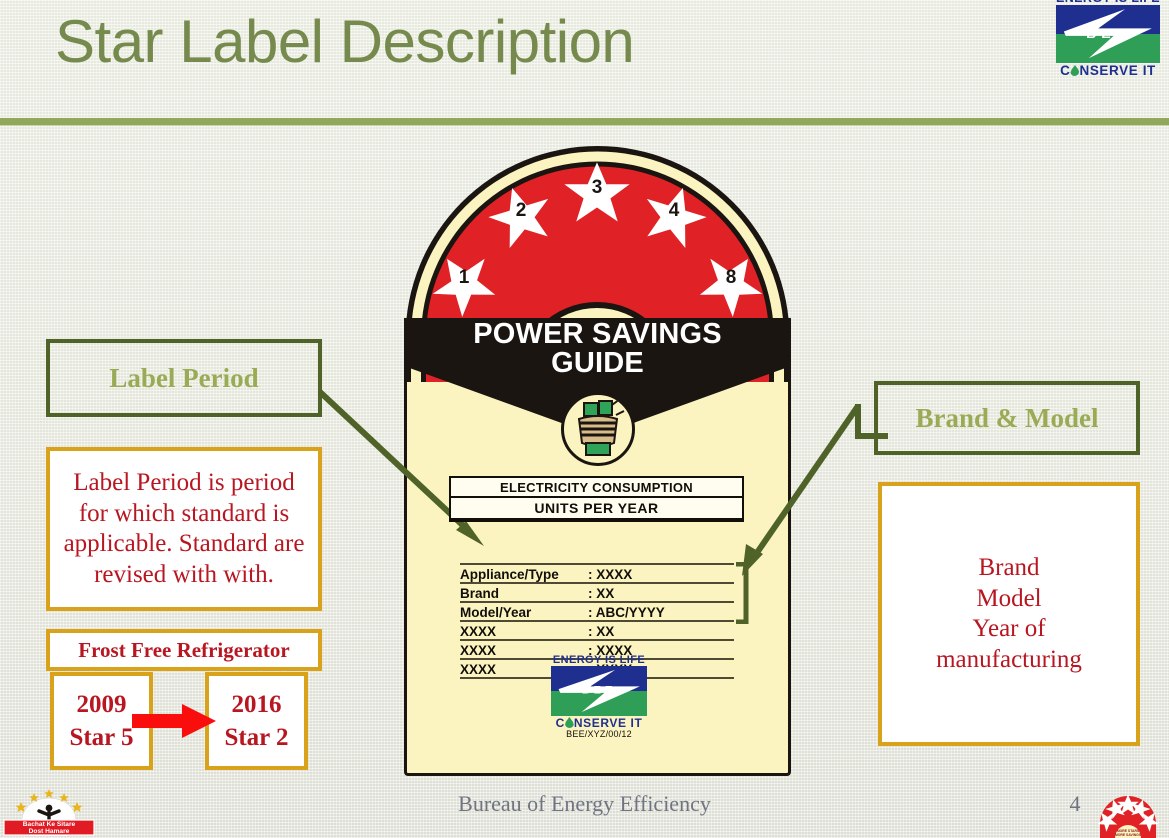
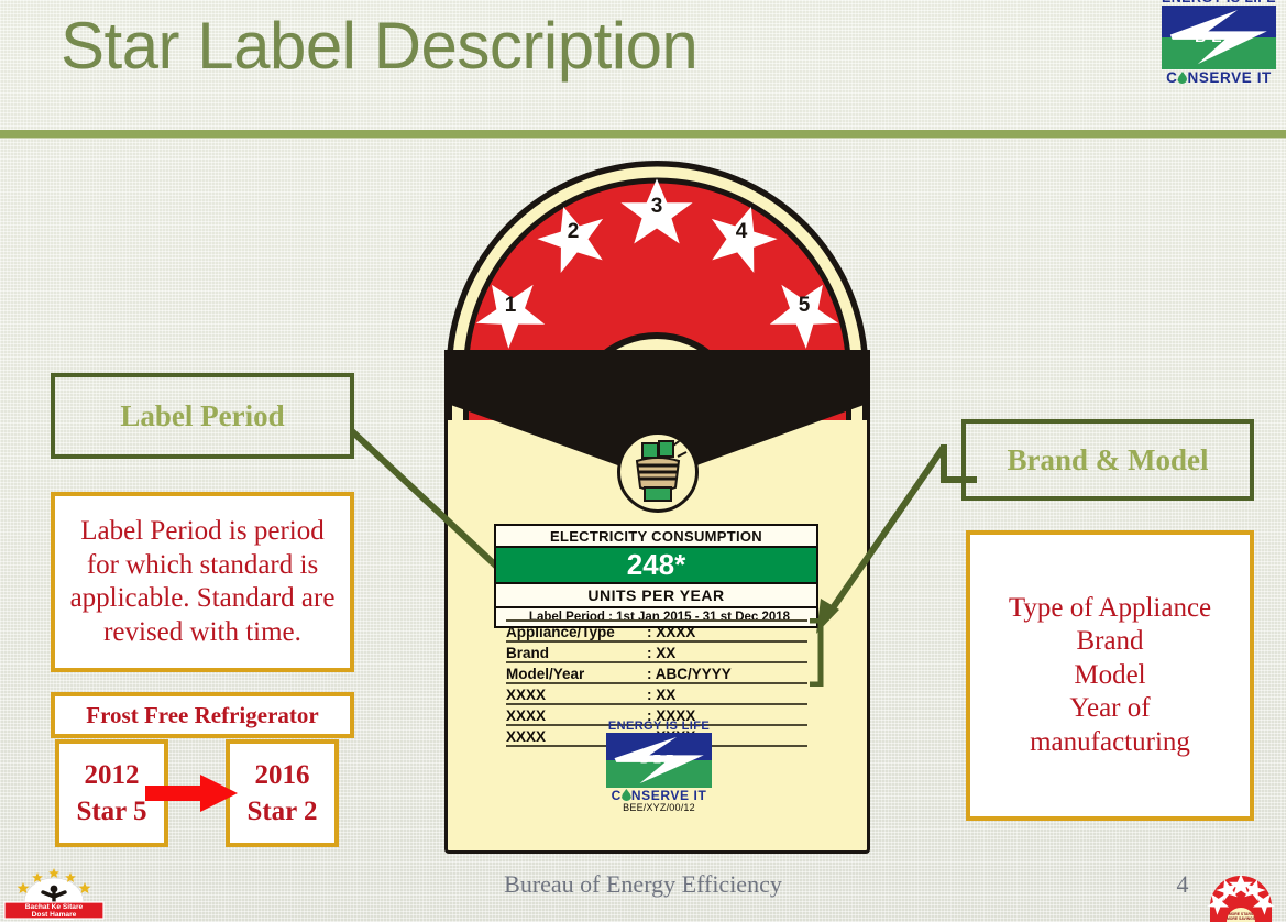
  Star Label Description
  BEE
  C NSERVE IT
  Label Period
- Label Period is period for which standard is applicable. Standard are revised with with.
+ Label Period is period for which standard is applicable. Standard are revised with time.
  Frost Free Refrigerator
- 2009
+ 2012
  Star 5
  2016
  Star 2
  Brand & Model
+ Type of Appliance
  Brand
  Model
  Year of
  manufacturing
  1
  2
  3
  4
- 8
+ 5
- POWER SAVINGS
- GUIDE
  ELECTRICITY CONSUMPTION
+ 248*
  UNITS PER YEAR
+ Label Period : 1st Jan 2015 - 31 st Dec 2018
  Appliance/Type
  : XXXX
  Brand
  : XX
  Model/Year
  : ABC/YYYY
  XXXX
  : XX
  XXXX
  : XXXX
  XXXX
  ENERGY IS LIFE
  BEE
  C NSERVE IT
  BEE/XYZ/00/12
  Bureau of Energy Efficiency
  4
